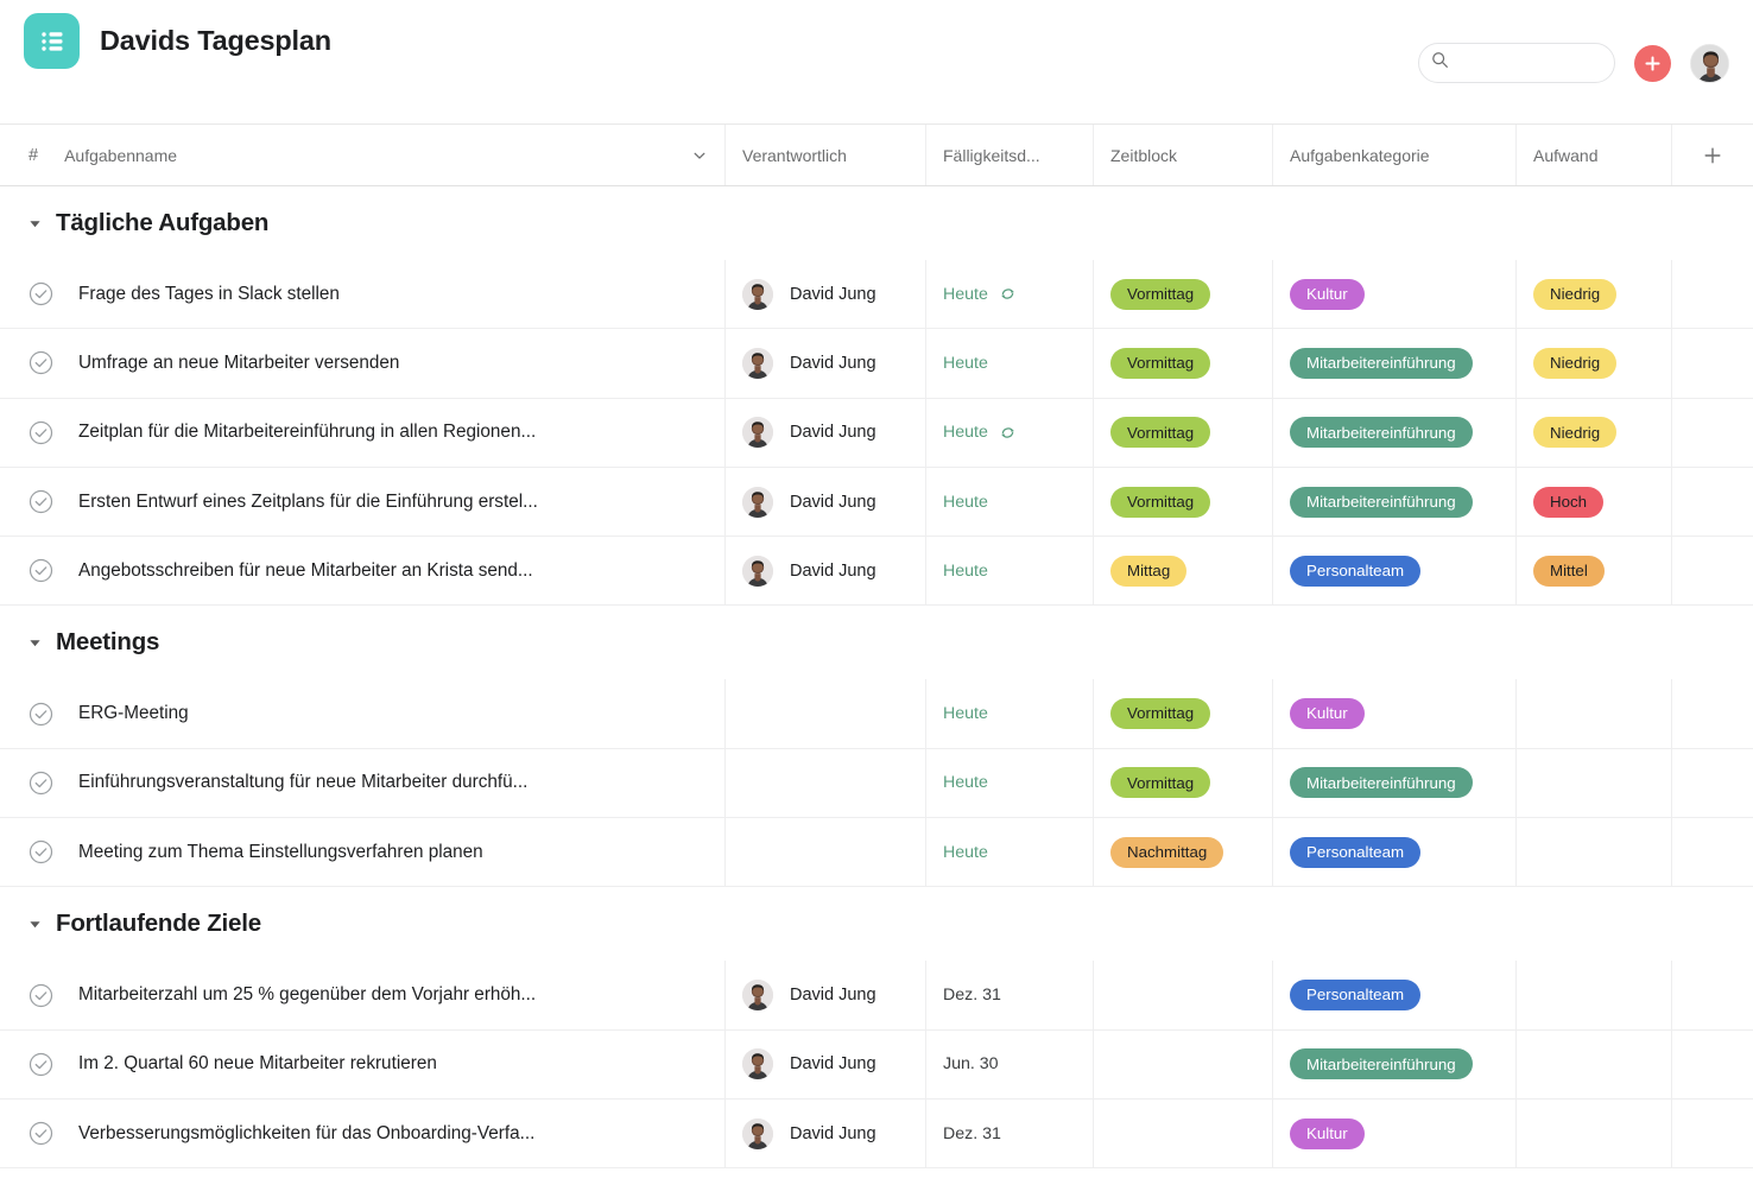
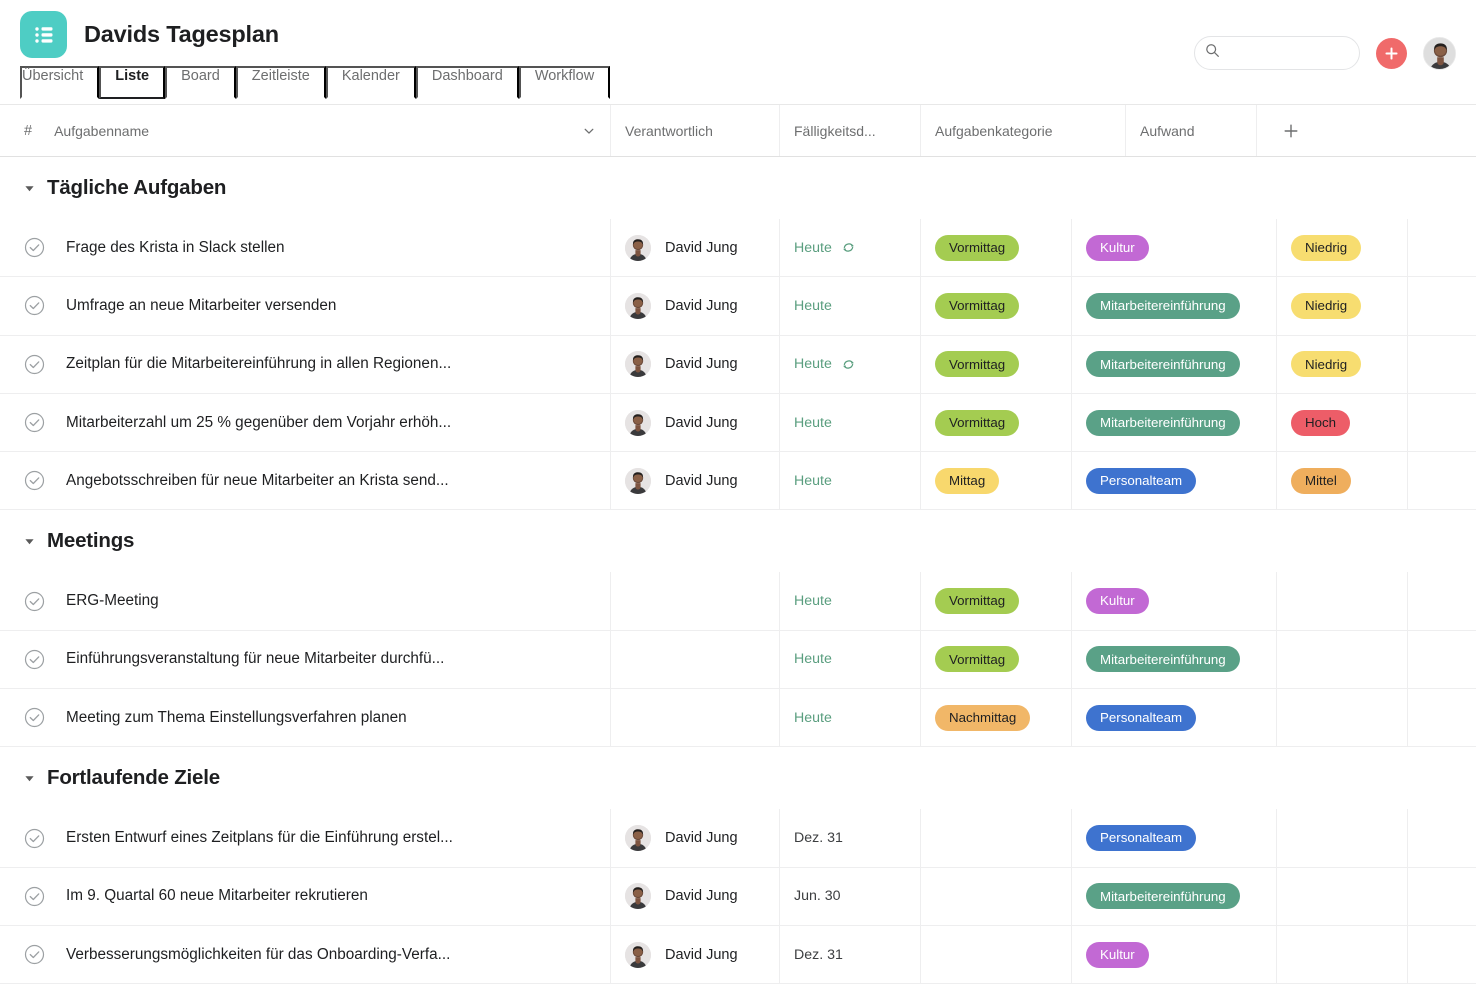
  Davids Tagesplan
+ Übersicht
+ Liste
+ Board
+ Zeitleiste
+ Kalender
+ Dashboard
+ Workflow
  #
  Aufgabenname
  Verantwortlich
  Fälligkeitsd...
- Zeitblock
  Aufgabenkategorie
  Aufwand
  Tägliche Aufgaben
- Frage des Tages in Slack stellen
+ Frage des Krista in Slack stellen
  David Jung
  Heute
  Vormittag
  Kultur
  Niedrig
  Umfrage an neue Mitarbeiter versenden
  David Jung
  Heute
  Vormittag
  Mitarbeitereinführung
  Niedrig
  Zeitplan für die Mitarbeitereinführung in allen Regionen...
  David Jung
  Heute
  Vormittag
  Mitarbeitereinführung
  Niedrig
- Ersten Entwurf eines Zeitplans für die Einführung erstel...
+ Mitarbeiterzahl um 25 % gegenüber dem Vorjahr erhöh...
  David Jung
  Heute
  Vormittag
  Mitarbeitereinführung
  Hoch
  Angebotsschreiben für neue Mitarbeiter an Krista send...
  David Jung
  Heute
  Mittag
  Personalteam
  Mittel
  Meetings
  ERG-Meeting
  Heute
  Vormittag
  Kultur
  Einführungsveranstaltung für neue Mitarbeiter durchfü...
  Heute
  Vormittag
  Mitarbeitereinführung
  Meeting zum Thema Einstellungsverfahren planen
  Heute
  Nachmittag
  Personalteam
  Fortlaufende Ziele
- Mitarbeiterzahl um 25 % gegenüber dem Vorjahr erhöh...
+ Ersten Entwurf eines Zeitplans für die Einführung erstel...
  David Jung
  Dez. 31
  Personalteam
- Im 2. Quartal 60 neue Mitarbeiter rekrutieren
+ Im 9. Quartal 60 neue Mitarbeiter rekrutieren
  David Jung
  Jun. 30
  Mitarbeitereinführung
  Verbesserungsmöglichkeiten für das Onboarding-Verfa...
  David Jung
  Dez. 31
  Kultur
